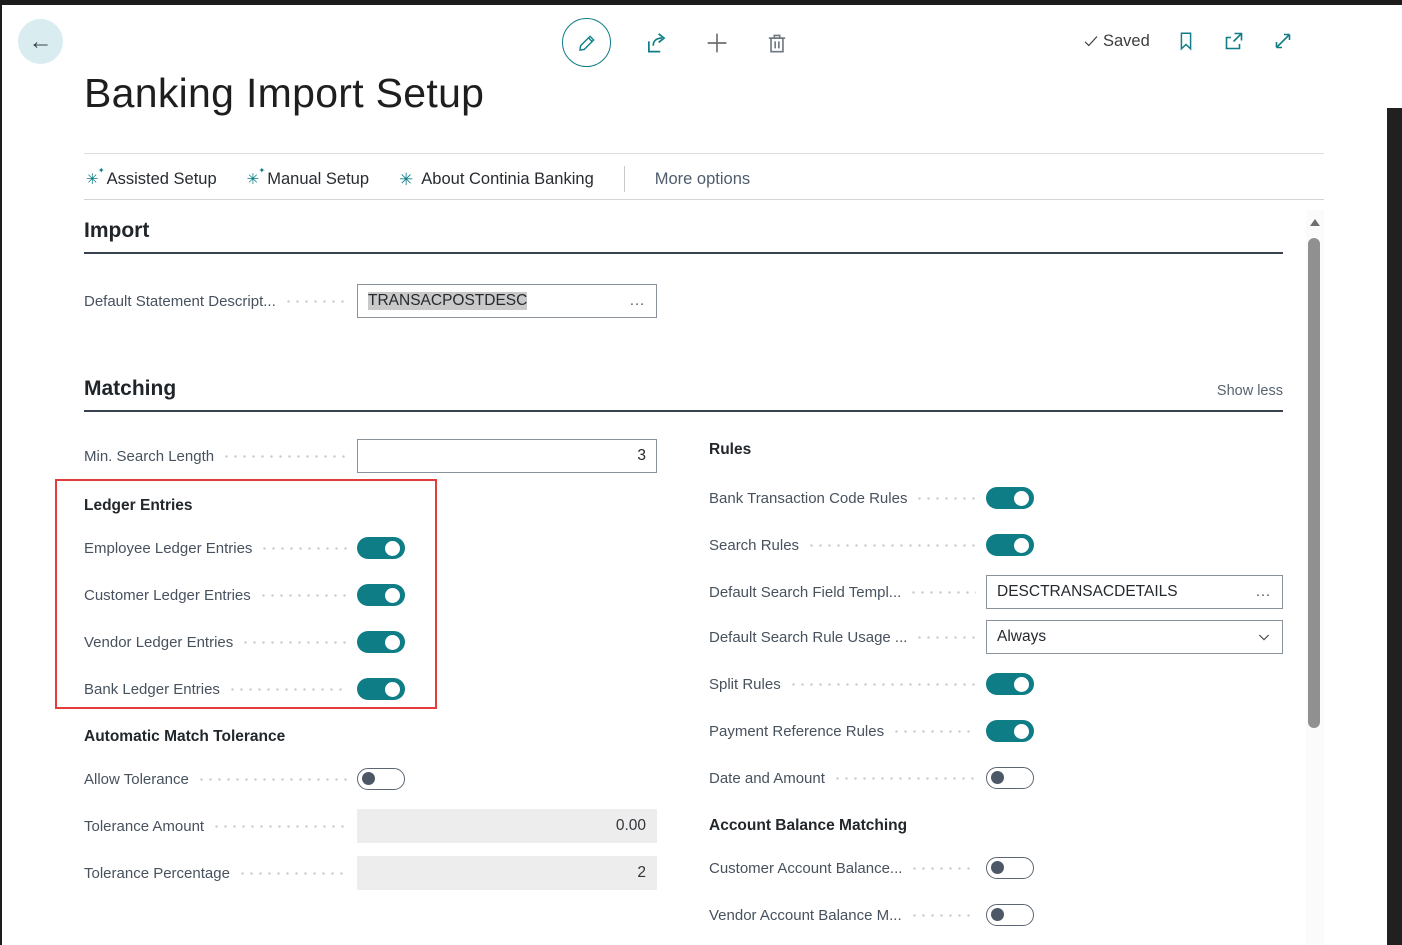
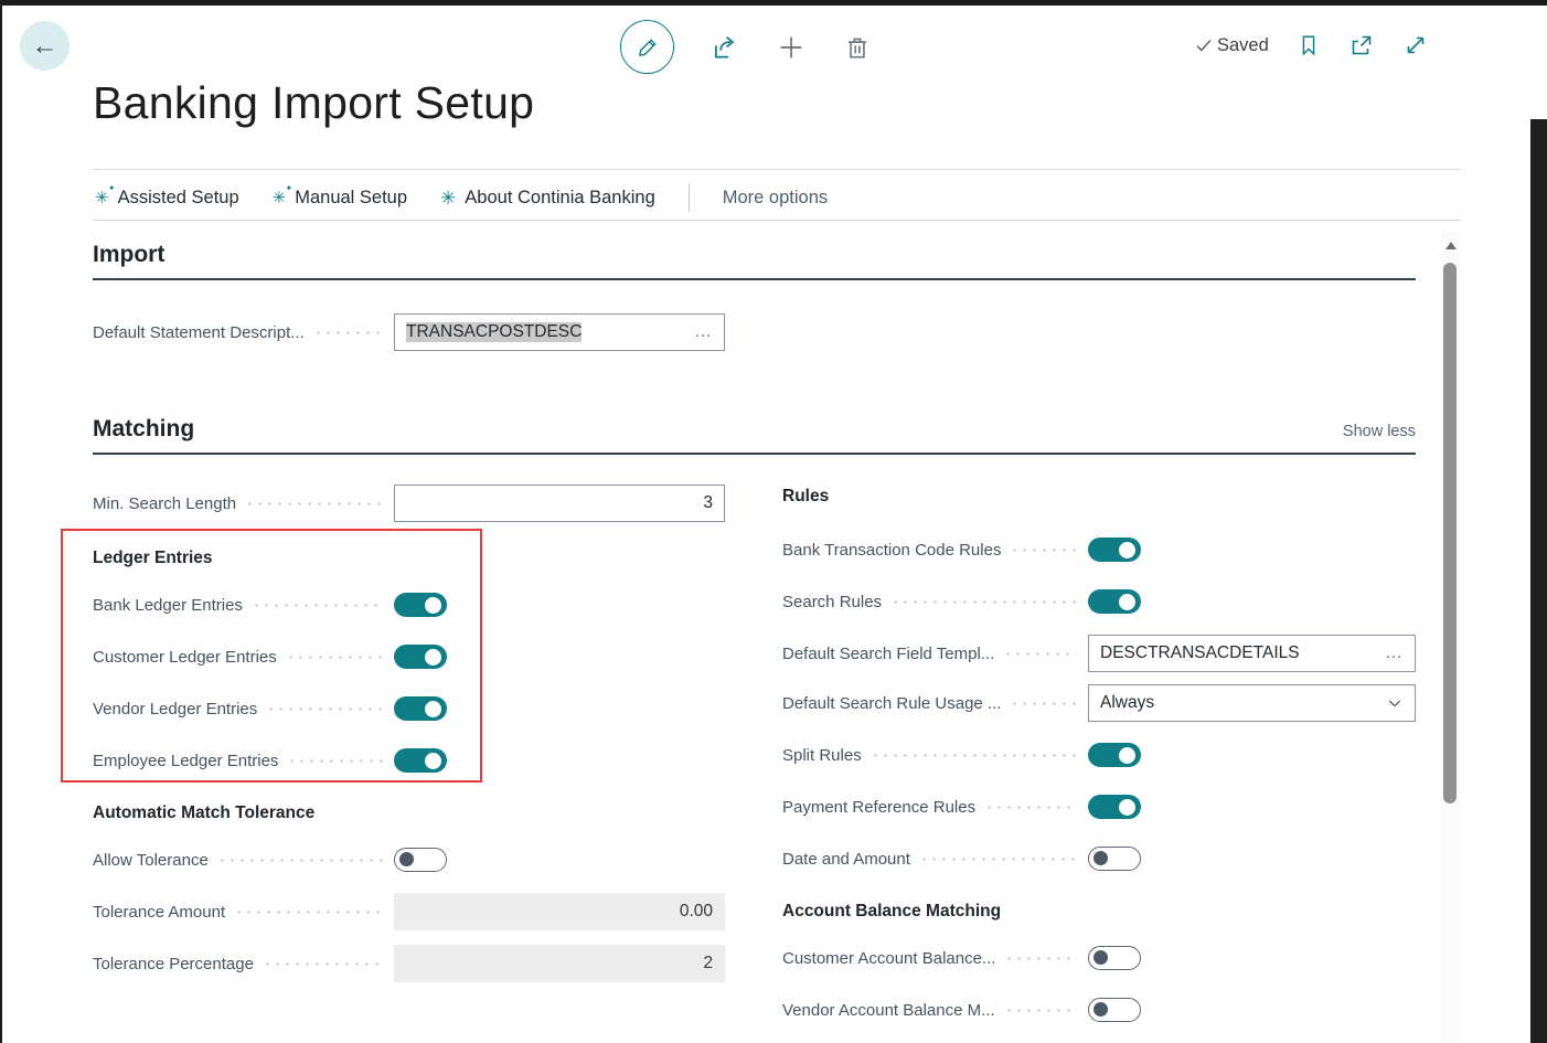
  ←
  Saved
  Banking Import Setup
  ✳
  ✦
  Assisted Setup
  ✳
  ✦
  Manual Setup
  ✳
  About Continia Banking
  More options
  Import
  Default Statement Descript...
  TRANSACPOSTDESC
  …
  Matching
  Show less
  Min. Search Length
  3
  Ledger Entries
- Employee Ledger Entries
+ Bank Ledger Entries
  Customer Ledger Entries
  Vendor Ledger Entries
- Bank Ledger Entries
+ Employee Ledger Entries
  Automatic Match Tolerance
  Allow Tolerance
  Tolerance Amount
  0.00
  Tolerance Percentage
  2
  Rules
  Bank Transaction Code Rules
  Search Rules
  Default Search Field Templ...
  DESCTRANSACDETAILS
  …
  Default Search Rule Usage ...
  Always
  Split Rules
  Payment Reference Rules
  Date and Amount
  Account Balance Matching
  Customer Account Balance...
  Vendor Account Balance M...
